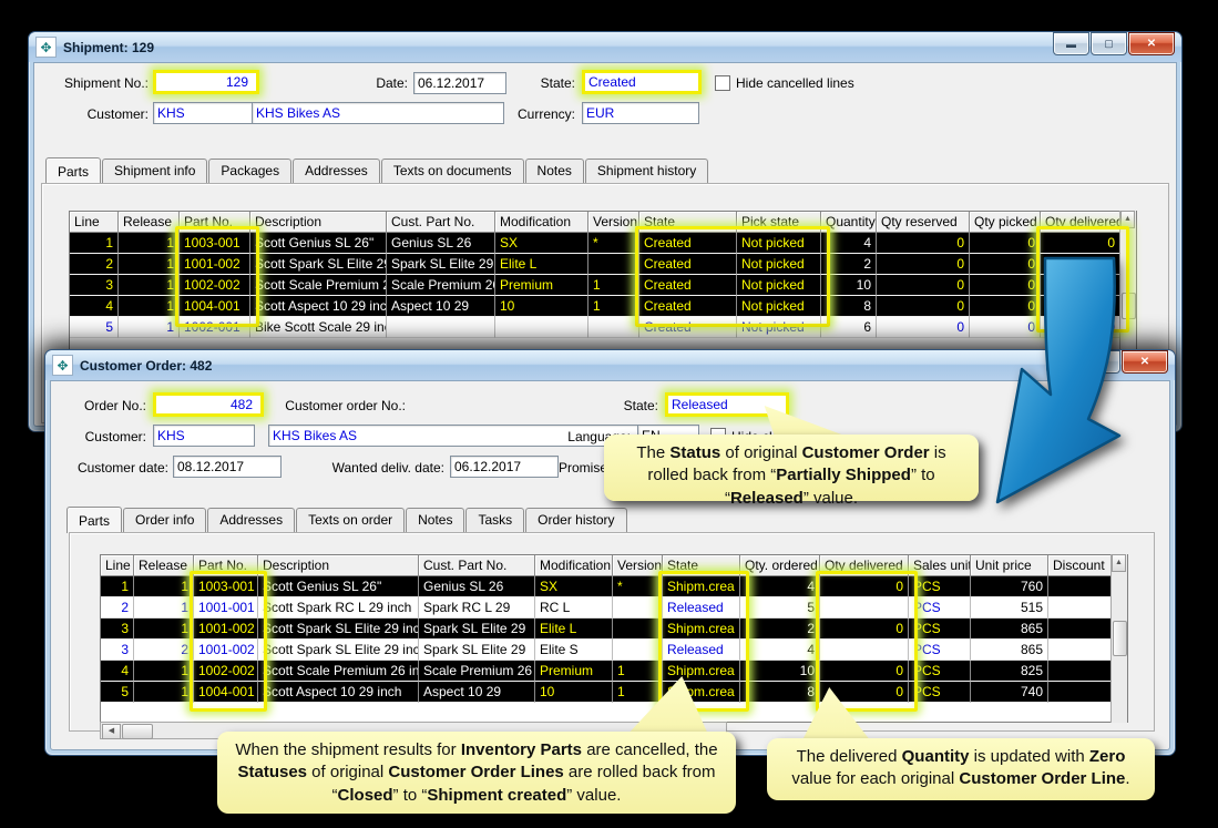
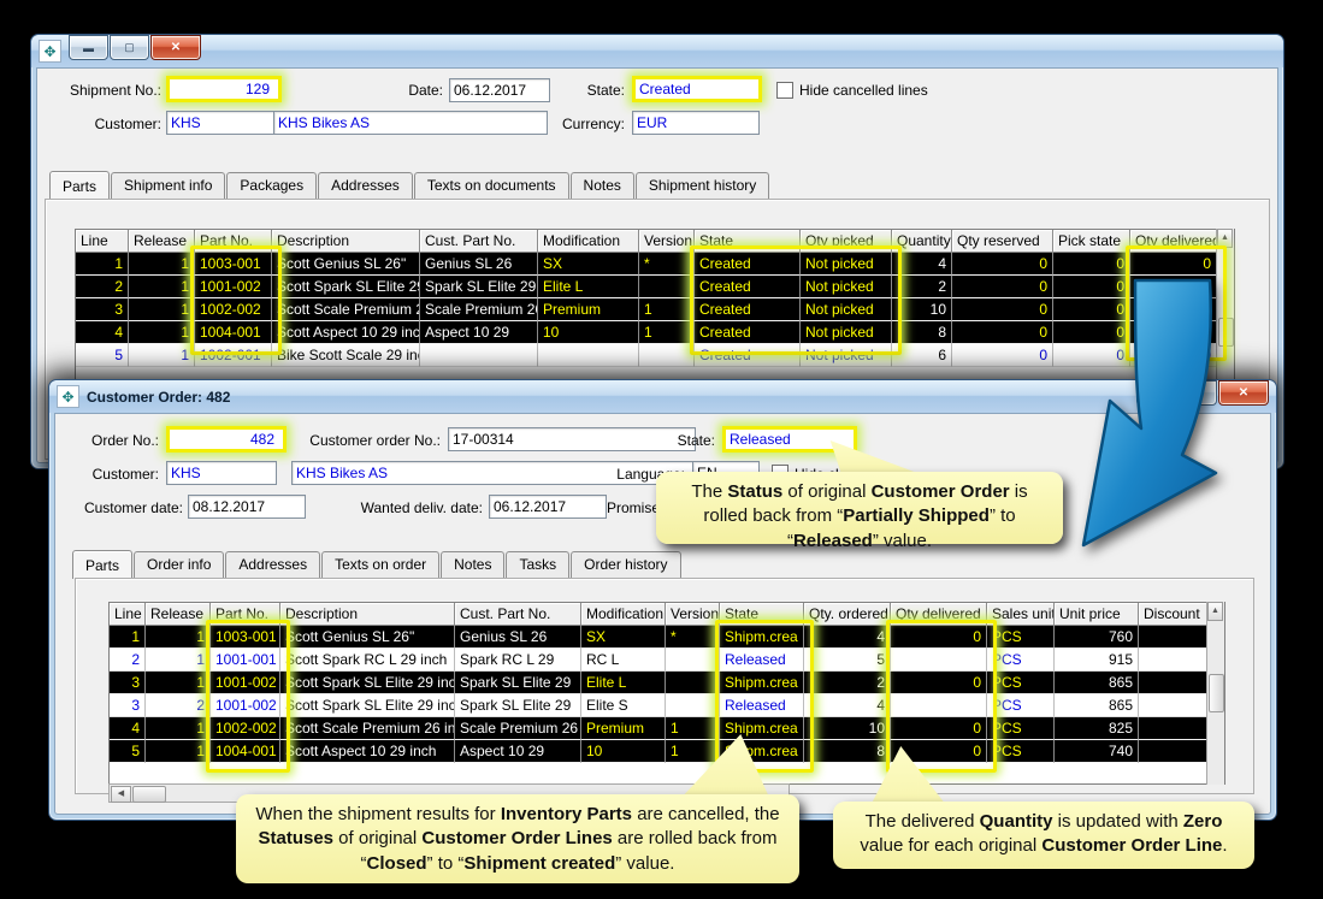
  ✥
- Shipment: 129
  ▬
  ▢
  ✕
  Shipment No.:
  129
  Date:
  06.12.2017
  State:
  Created
  Hide cancelled lines
  Customer:
  KHS
  KHS Bikes AS
  Currency:
  EUR
  Parts
  Shipment info
  Packages
  Addresses
  Texts on documents
  Notes
  Shipment history
  Line
  Release
  Part No.
  Description
  Cust. Part No.
  Modification
  Version
  State
- Pick state
+ Qty picked
  Quantity
  Qty reserved
- Qty picked
+ Pick state
  Qty delivere
  1
  1
  1003-001
  Scott Genius SL 26"
  Genius SL 26
  SX
  *
  Created
  Not picked
  4
  0
  0
  0
  2
  1
  1001-002
  Scott Spark SL Elite 2
  Spark SL Elite 29
  Elite L
  Created
  Not picked
  2
  0
  0
  3
  1
  1002-002
  Scott Scale Premium 2
  Scale Premium 2
  Premium
  1
  Created
  Not picked
  10
  0
  0
  4
  1
  1004-001
  Scott Aspect 10 29 inc
  Aspect 10 29
  10
  1
  Created
  Not picked
  8
  0
  0
  5
  1
  1002-001
  Bike Scott Scale 29 in
  Created
  Not picked
  6
  0
  0
  ✥
  Customer Order: 482
  ✕
  Order No.:
  482
  Customer order No.:
+ 17-00314
  State:
  Released
  Customer:
  KHS
  KHS Bikes AS
  Customer date:
  08.12.2017
  Wanted deliv. date:
  06.12.2017
  Parts
  Order info
  Addresses
  Texts on order
  Notes
  Tasks
  Order history
  Line
  Release
  Part No.
  Description
  Cust. Part No.
  Modification
  Version
  State
  Qty. ordered
  Qty delivered
  Sales uni
  Unit price
  Discount
  1
  1
  1003-001
  Scott Genius SL 26"
  Genius SL 26
  SX
  *
  Shipm.crea
  4
  0
  PCS
  760
  2
  1
  1001-001
  Scott Spark RC L 29 inch
  Spark RC L 29
  RC L
  Released
  5
  PCS
- 515
+ 915
  3
  1
  1001-002
  Scott Spark SL Elite 29 inc
  Spark SL Elite 29
  Elite L
  Shipm.crea
  2
  0
  PCS
  865
  3
  2
  1001-002
  Scott Spark SL Elite 29 inc
  Spark SL Elite 29
  Elite S
  Released
  4
  PCS
  865
  4
  1
  1002-002
  Scott Scale Premium 26 in
  Scale Premium 26
  Premium
  1
  Shipm.crea
  10
  0
  PCS
  825
  5
  1
  1004-001
  Scott Aspect 10 29 inch
  Aspect 10 29
  10
  1
  pm.crea
  8
  0
  PCS
  740
  The Status of original Customer Order is rolled back from “Partially Shipped” to “Released” value.
  When the shipment results for Inventory Parts are cancelled, the Statuses of original Customer Order Lines are rolled back from “Closed” to “Shipment created” value.
  The delivered Quantity is updated with Zero value for each original Customer Order Line.
